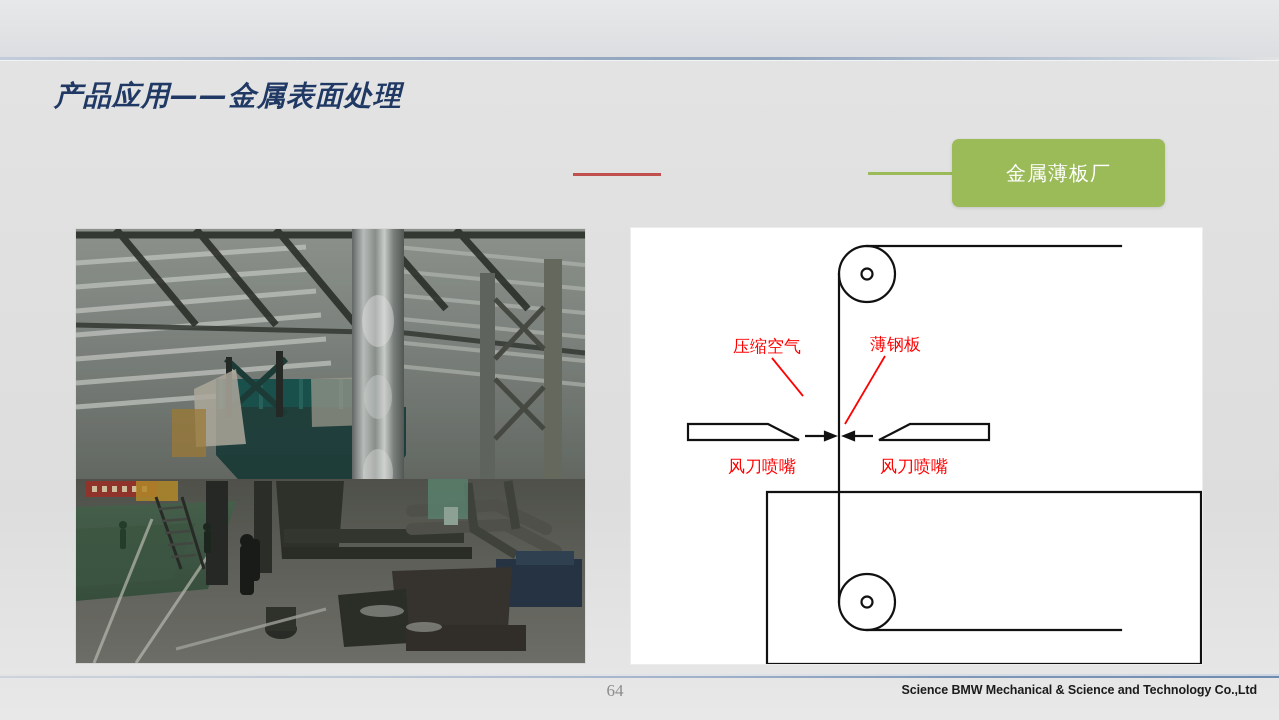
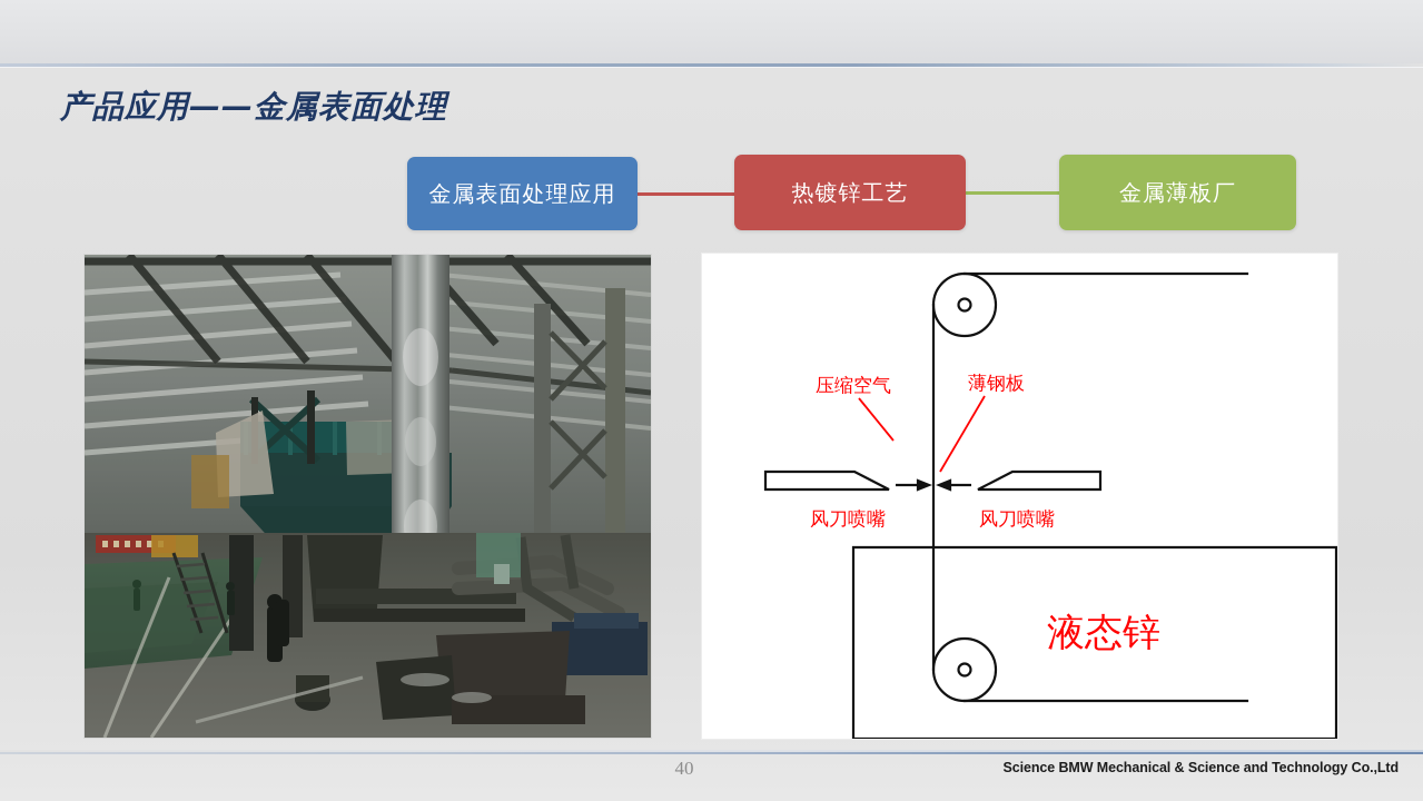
  产品应用——金属表面处理
+ 金属表面处理应用
+ 热镀锌工艺
  金属薄板厂
  薄钢板
  压缩空气
  风刀喷嘴
  风刀喷嘴
+ 液态锌
- 64
+ 40
  Science BMW Mechanical & Science and Technology Co.,Ltd
